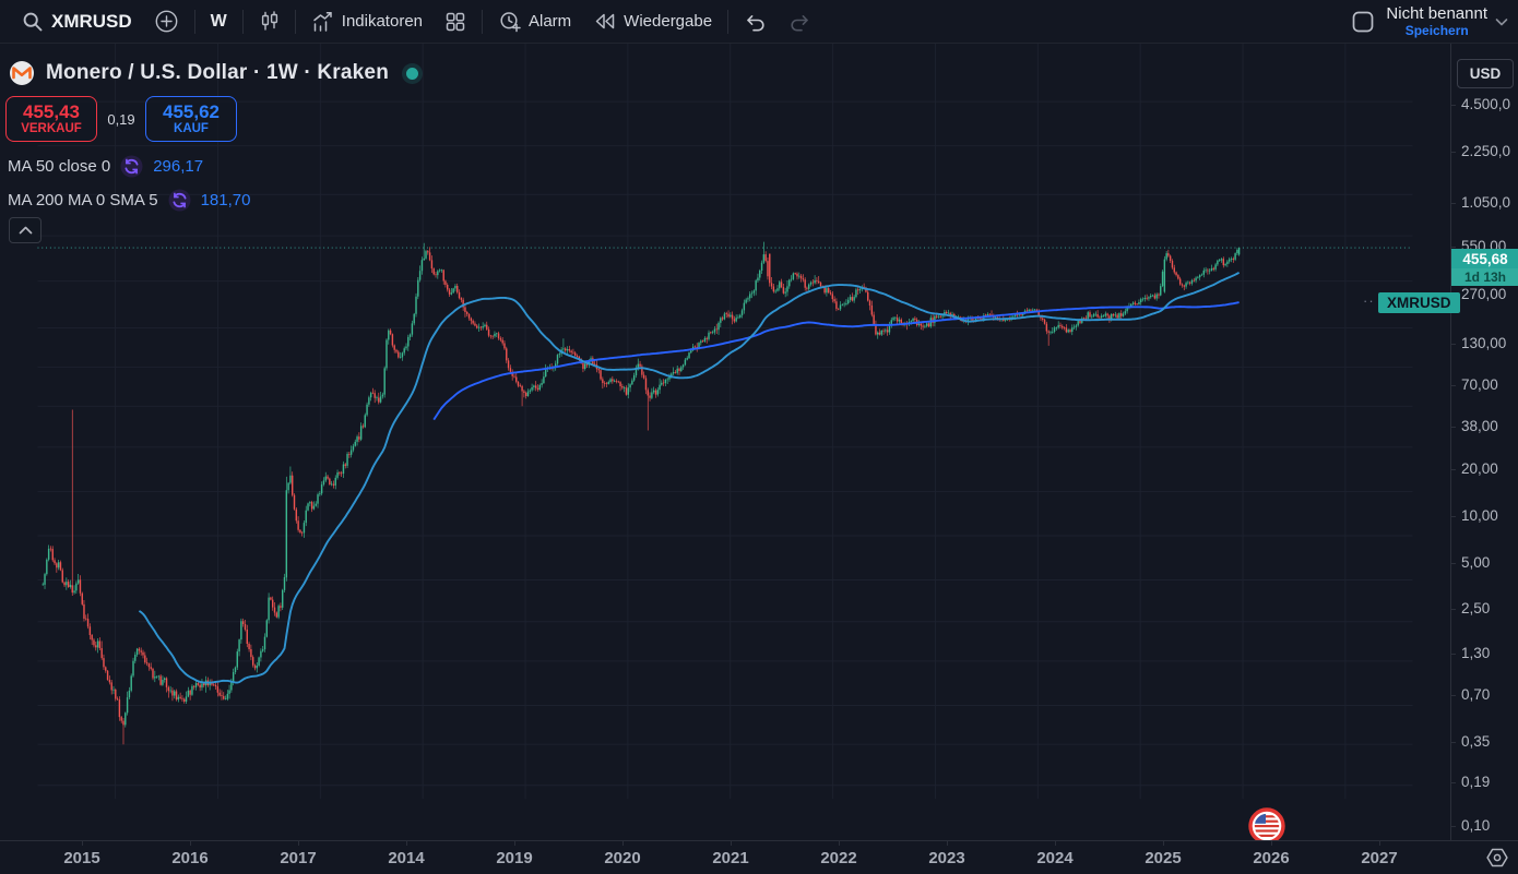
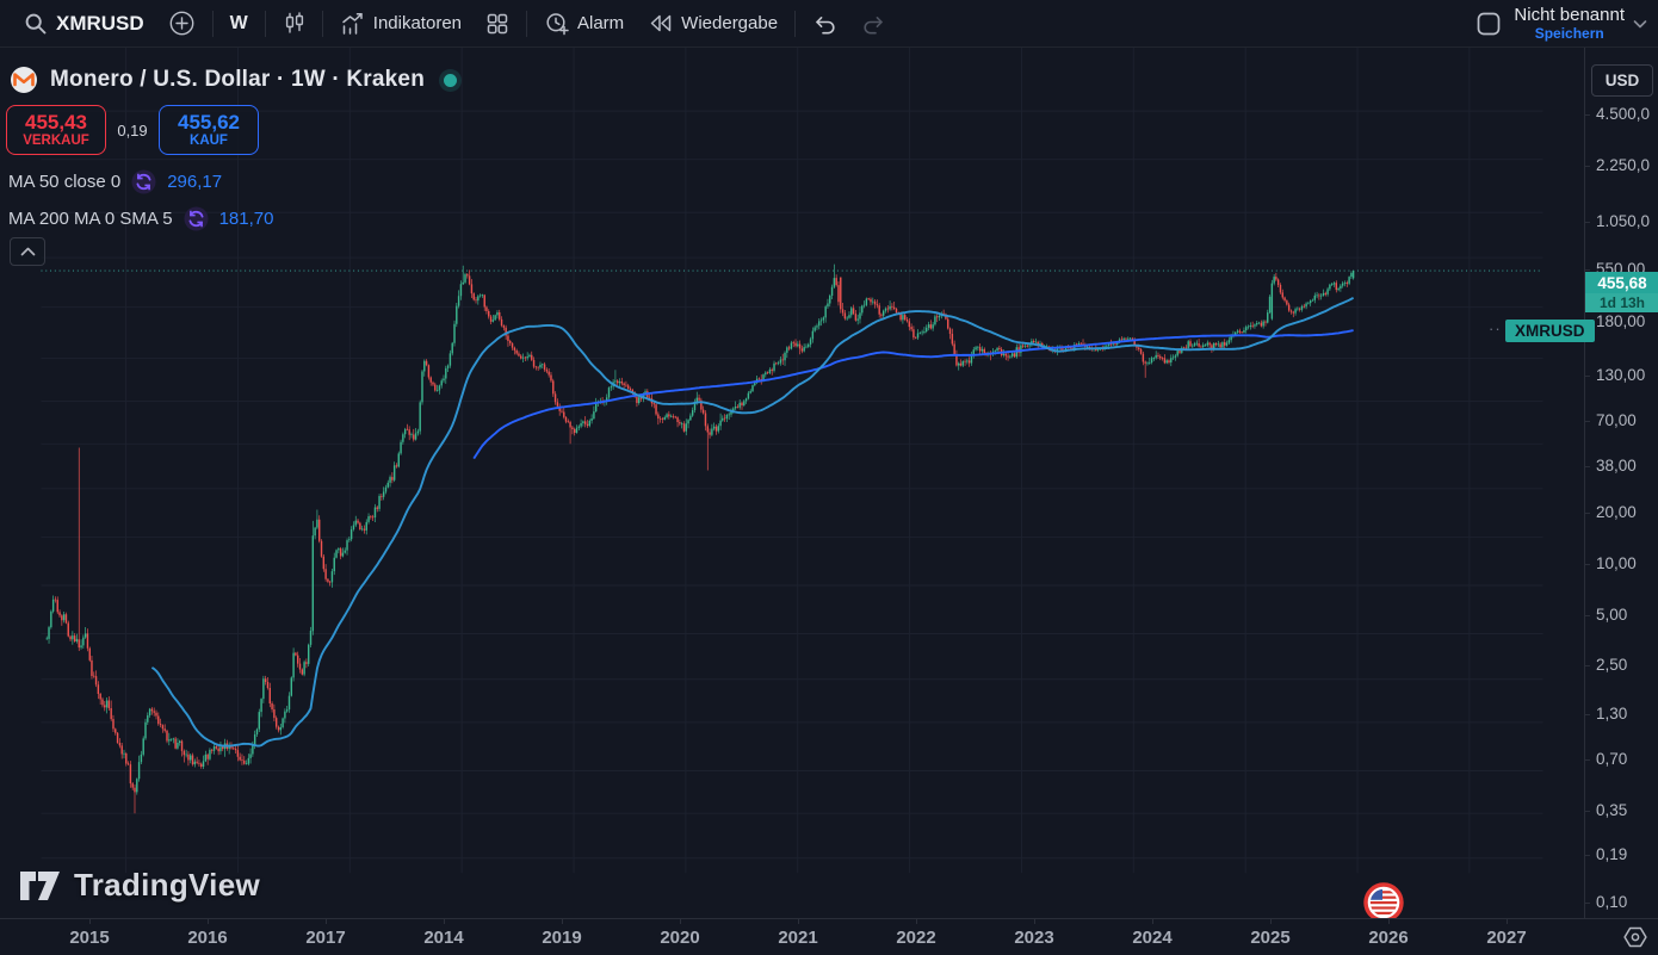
  XMRUSD
  W
  Indikatoren
  Alarm
  Wiedergabe
  Nicht benannt
  Speichern
  Monero / U.S. Dollar · 1W · Kraken
  455,43
  VERKAUF
  0,19
  455,62
  KAUF
  MA 50 close 0
  296,17
  MA 200 MA 0 SMA 5
  181,70
+ TradingView
  ··
  XMRUSD
  USD
  4.500,0
  2.250,0
  1.050,0
  550,00
- 270,00
+ 180,00
  130,00
  70,00
  38,00
  20,00
  10,00
  5,00
  2,50
  1,30
  0,70
  0,35
  0,19
  0,10
  455,68
  1d 13h
  2015
  2016
  2017
  2014
  2019
  2020
  2021
  2022
  2023
  2024
  2025
  2026
  2027
